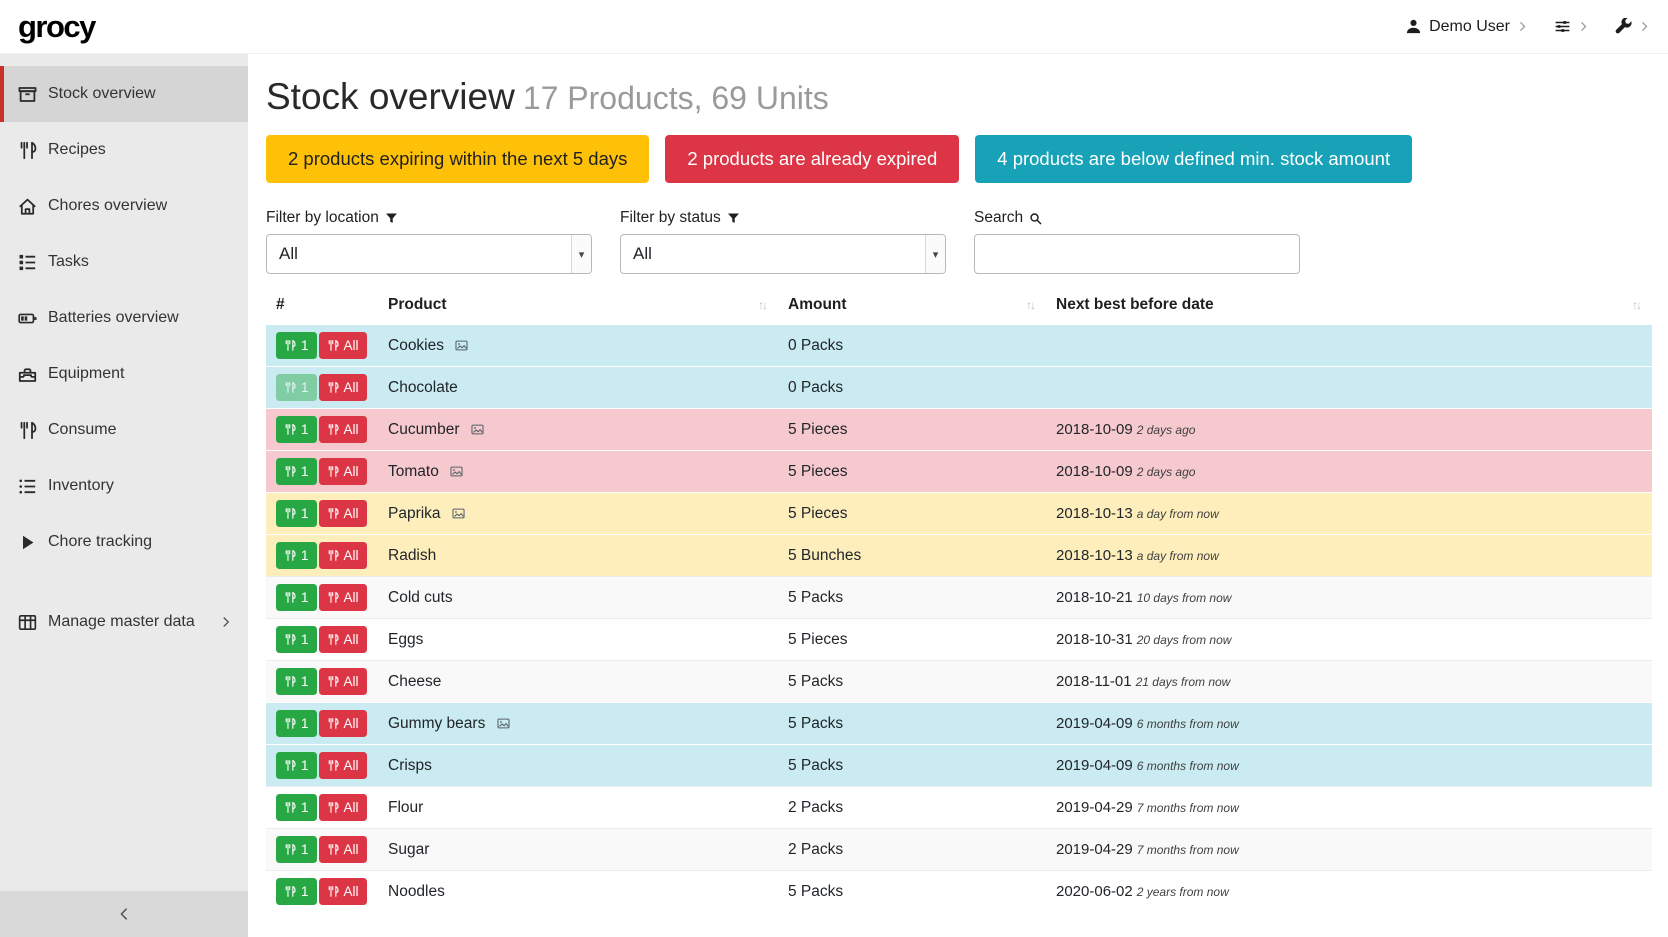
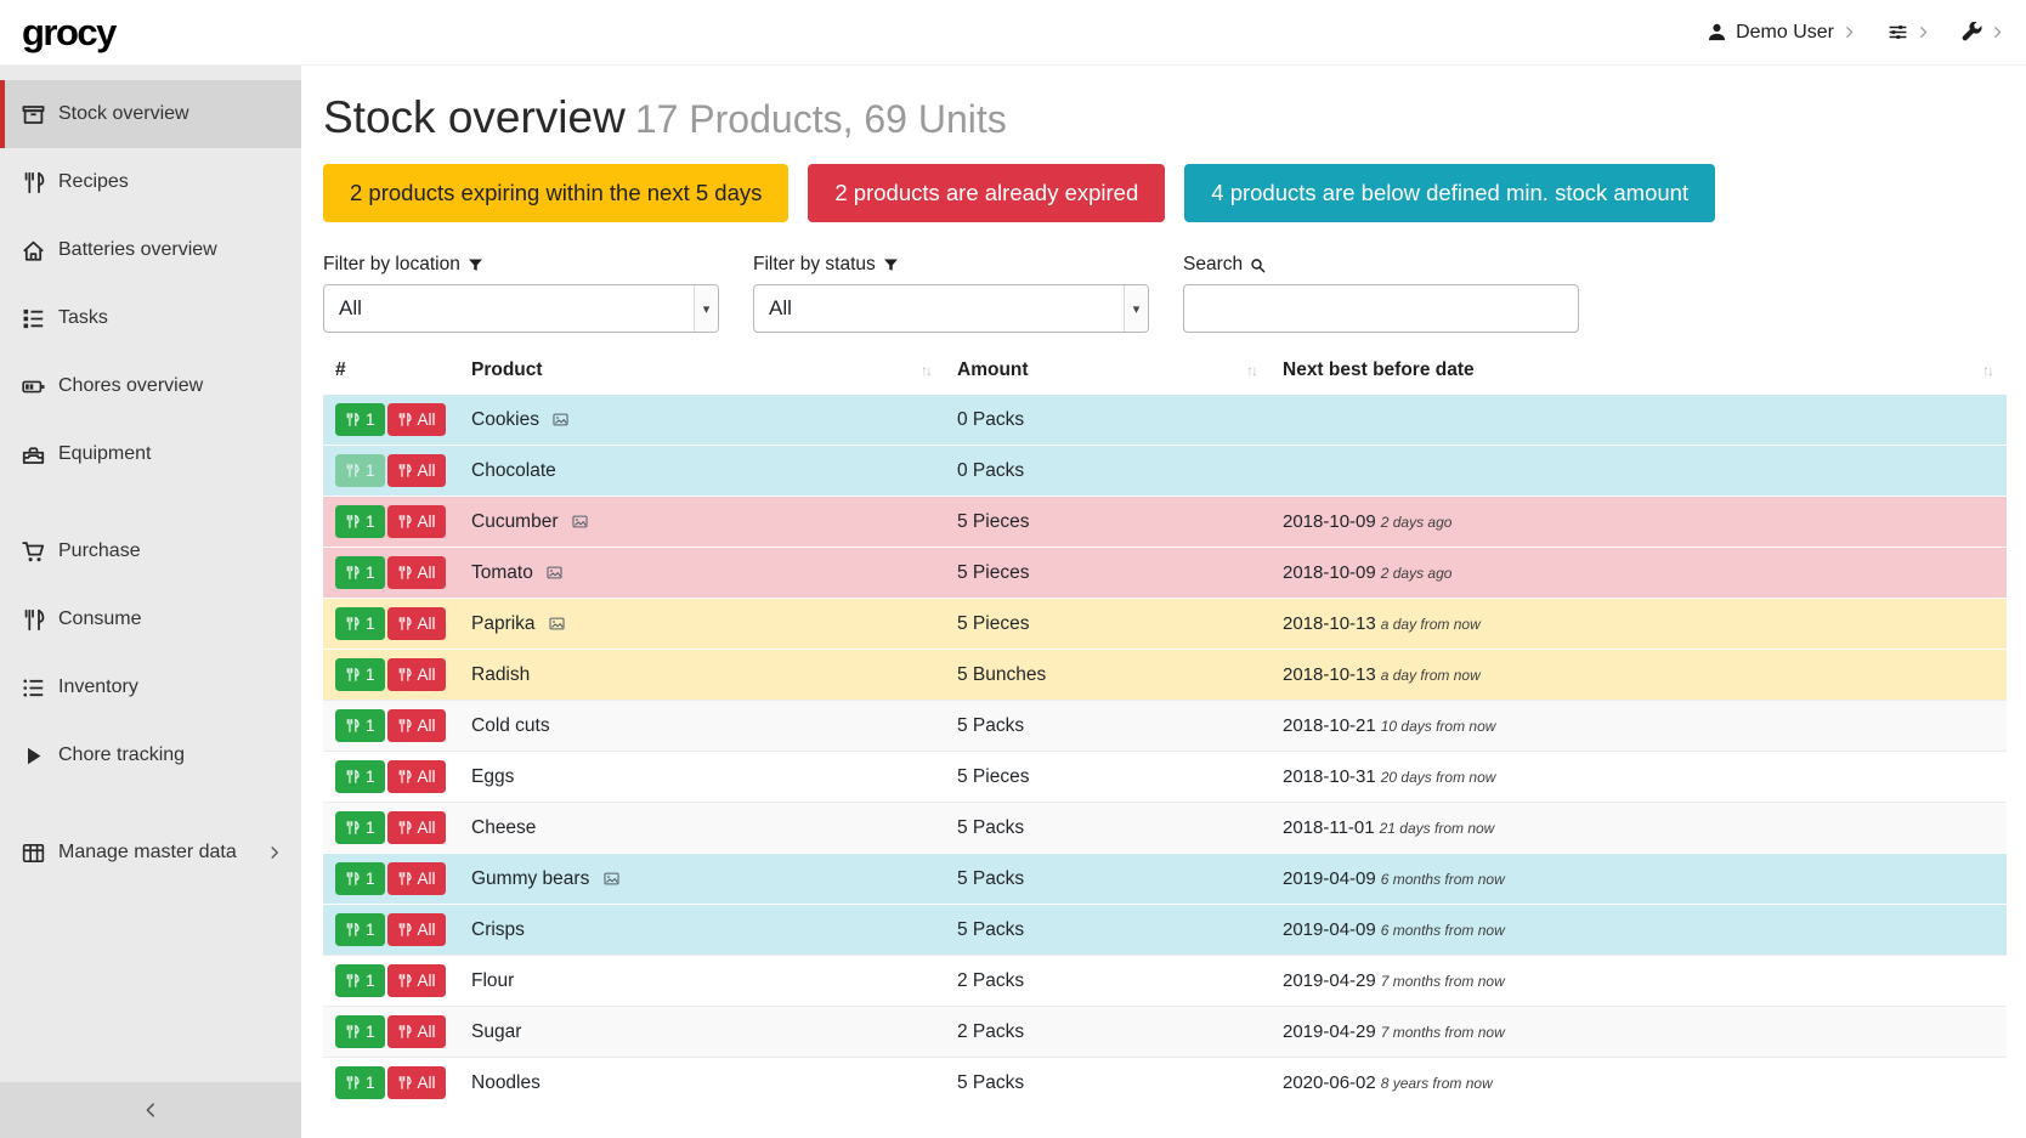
  grocy
  Demo User
  Stock overview
  Recipes
- Chores overview
+ Batteries overview
  Tasks
- Batteries overview
+ Chores overview
  Equipment
+ Purchase
  Consume
  Inventory
  Chore tracking
  Manage master data
  Stock overview 17 Products, 69 Units
  2 products expiring within the next 5 days
  2 products are already expired
  4 products are below defined min. stock amount
  Filter by location
  All
  ▾
  Filter by status
  All
  ▾
  Search
  #	Product ↑↓	Amount ↑↓	Next best before date ↑↓
  1 All	Cookies	0 Packs
  1 All	Chocolate	0 Packs
  1 All	Cucumber	5 Pieces	2018-10-09 2 days ago
  1 All	Tomato	5 Pieces	2018-10-09 2 days ago
  1 All	Paprika	5 Pieces	2018-10-13 a day from now
  1 All	Radish	5 Bunches	2018-10-13 a day from now
  1 All	Cold cuts	5 Packs	2018-10-21 10 days from now
  1 All	Eggs	5 Pieces	2018-10-31 20 days from now
  1 All	Cheese	5 Packs	2018-11-01 21 days from now
  1 All	Gummy bears	5 Packs	2019-04-09 6 months from now
  1 All	Crisps	5 Packs	2019-04-09 6 months from now
  1 All	Flour	2 Packs	2019-04-29 7 months from now
  1 All	Sugar	2 Packs	2019-04-29 7 months from now
- 1 All	Noodles	5 Packs	2020-06-02 2 years from now
+ 1 All	Noodles	5 Packs	2020-06-02 8 years from now
